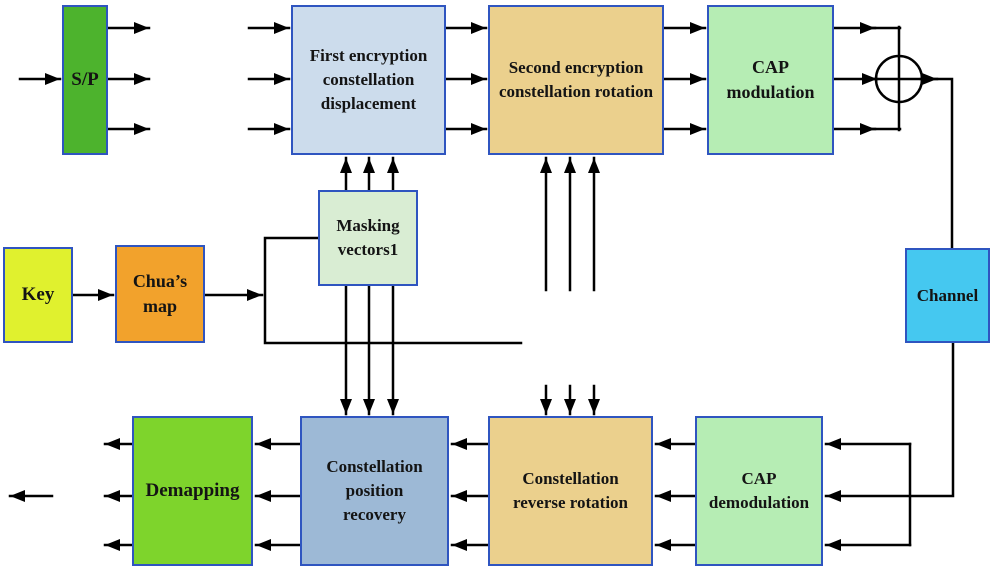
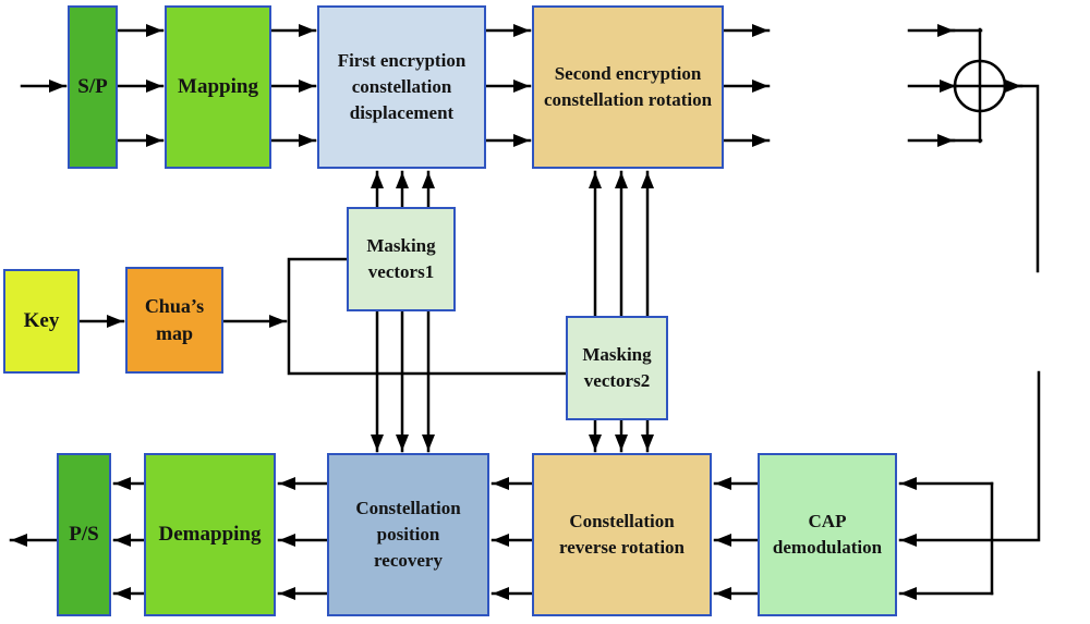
  S/P
+ Mapping
  First encryption constellation displacement
  Second encryption constellation rotation
- CAP modulation
- Channel
  Key
  Chua’s map
  Masking vectors1
+ Masking vectors2
+ P/S
  Demapping
  Constellation position recovery
  Constellation reverse rotation
  CAP demodulation
